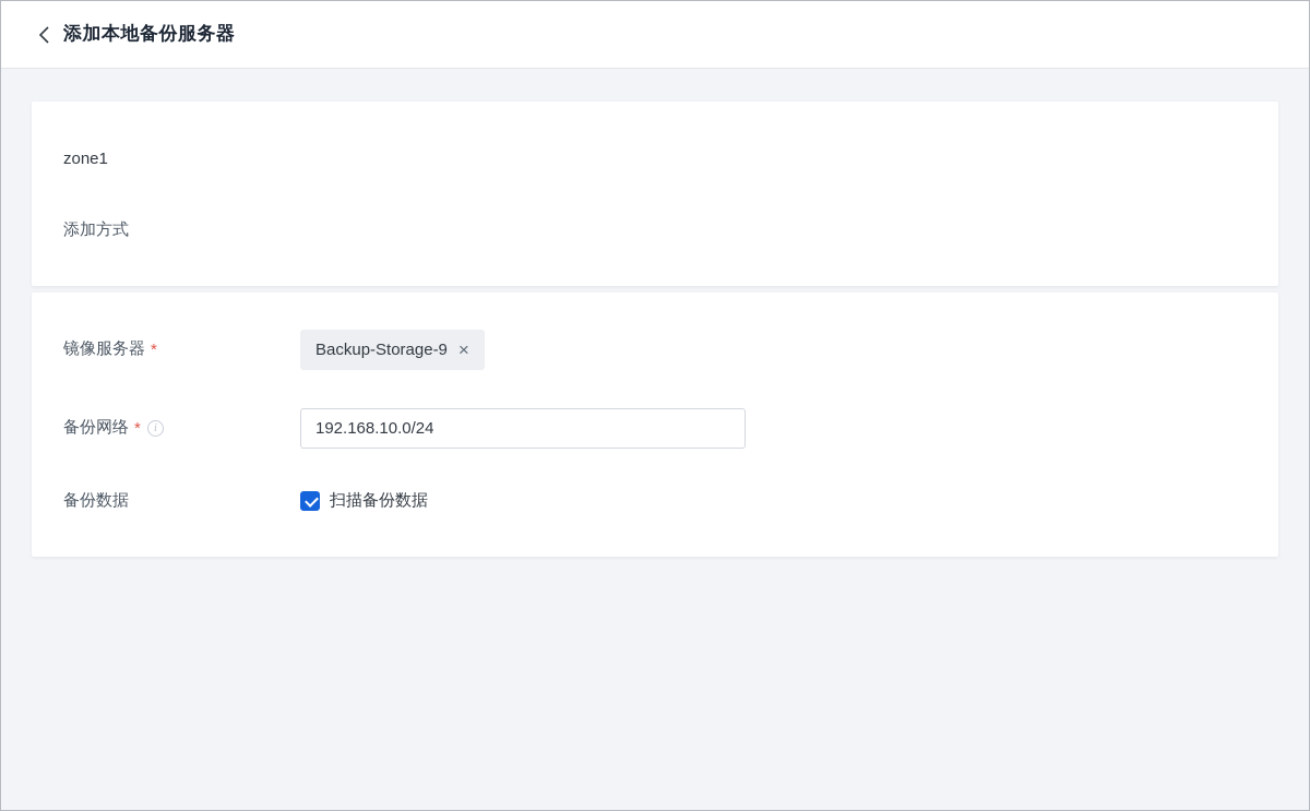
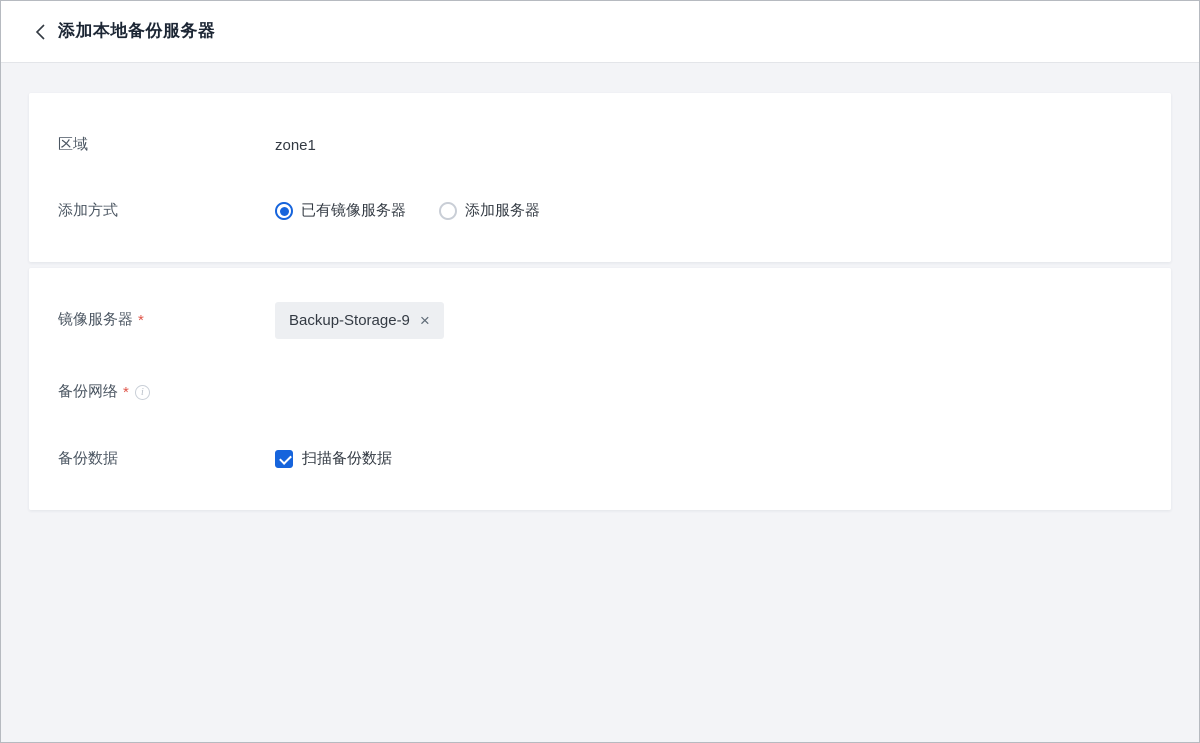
  添加本地备份服务器
+ 区域
  zone1
  添加方式
+ 已有镜像服务器
+ 添加服务器
  镜像服务器
  *
  Backup-Storage-9
  ×
  备份网络
  *
  i
- 192.168.10.0/24
  备份数据
  扫描备份数据
